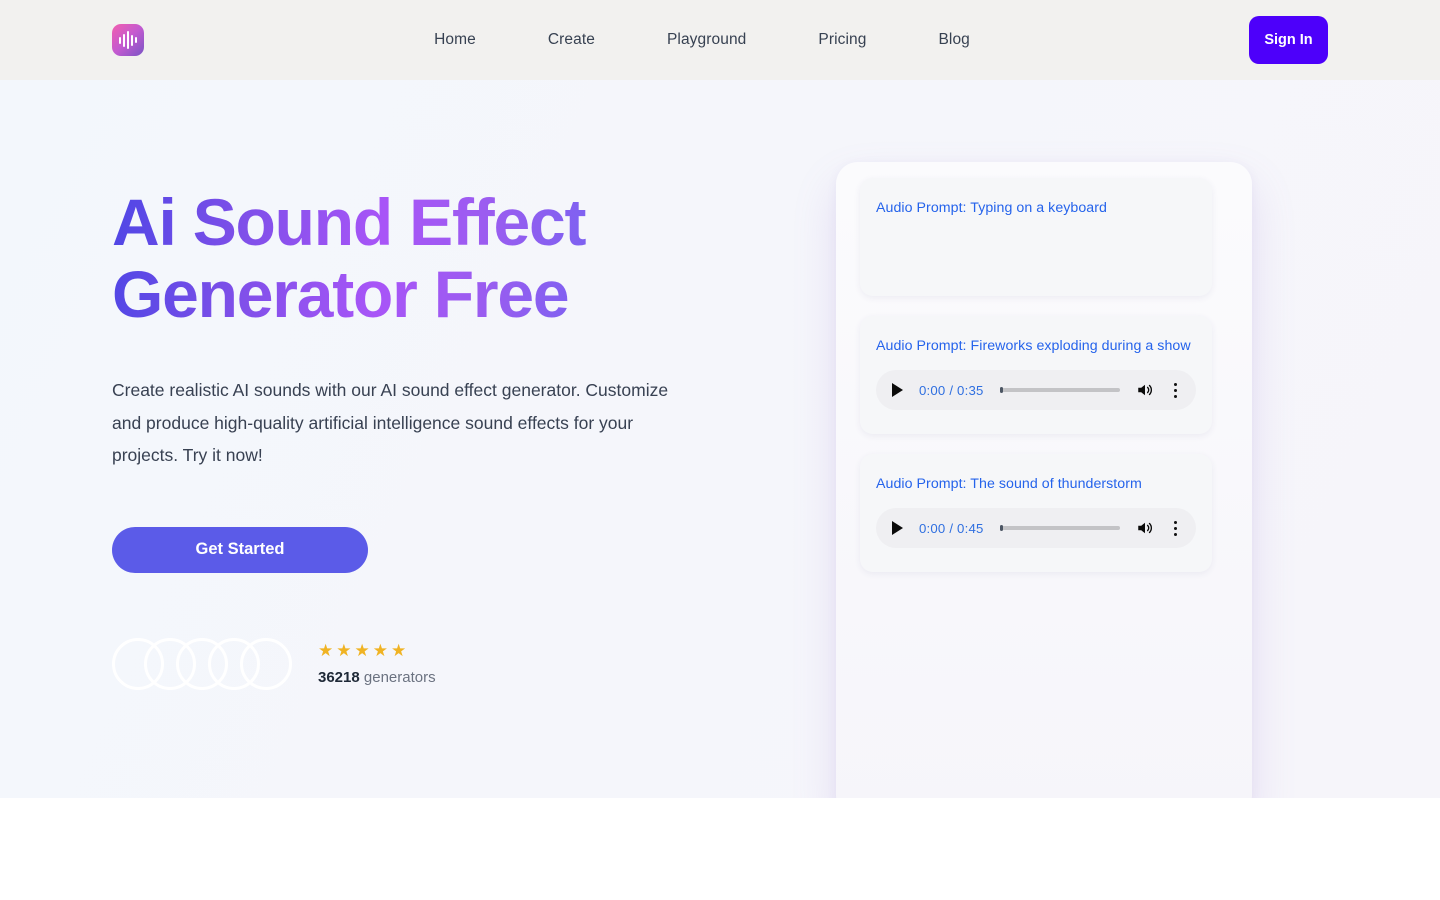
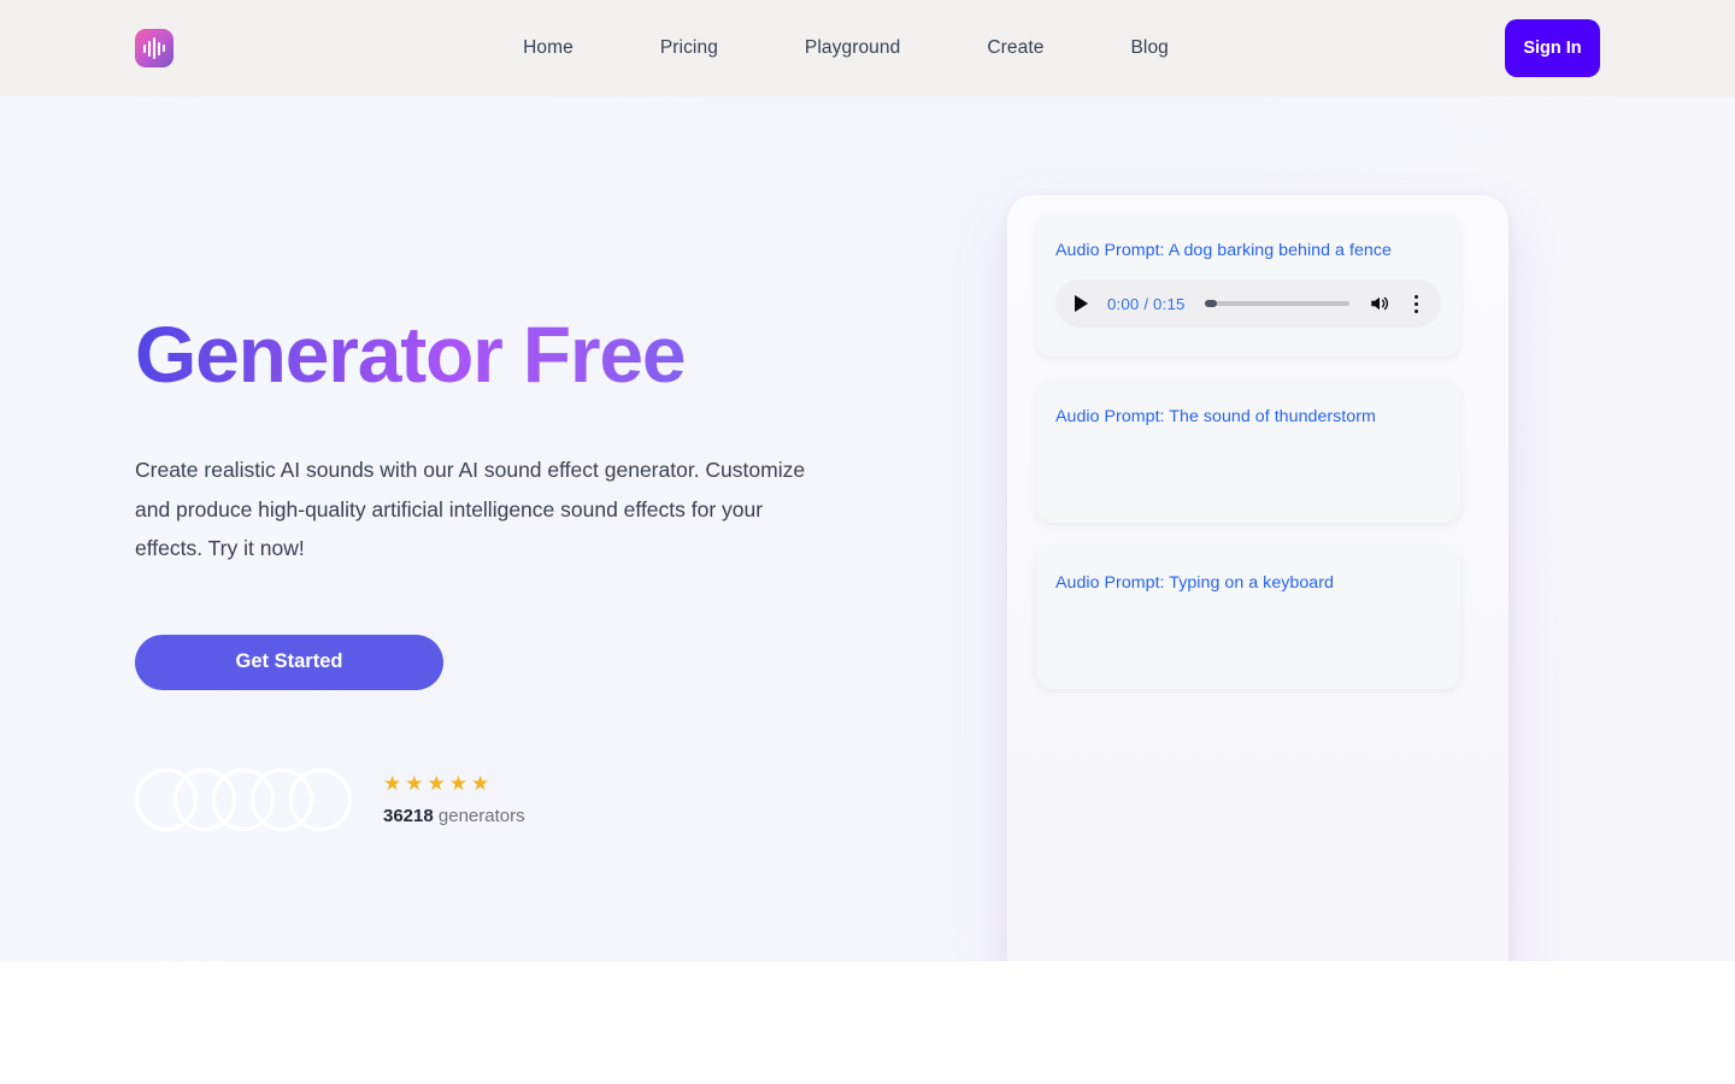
  Home
- Create
+ Pricing
  Playground
- Pricing
+ Create
  Blog
  Sign In
- Ai Sound Effect
  Generator Free
- Create realistic AI sounds with our AI sound effect generator. Customize and produce high-quality artificial intelligence sound effects for your projects. Try it now!
+ Create realistic AI sounds with our AI sound effect generator. Customize and produce high-quality artificial intelligence sound effects for your effects. Try it now!
  Get Started
  ★
  ★
  ★
  ★
  ★
  36218 generators
+ Audio Prompt: A dog barking behind a fence
+ 0:00 / 0:15
- Audio Prompt: Typing on a keyboard
+ Audio Prompt: The sound of thunderstorm
- Audio Prompt: Fireworks exploding during a show
- 0:00 / 0:35
- Audio Prompt: The sound of thunderstorm
+ Audio Prompt: Typing on a keyboard
- 0:00 / 0:45
